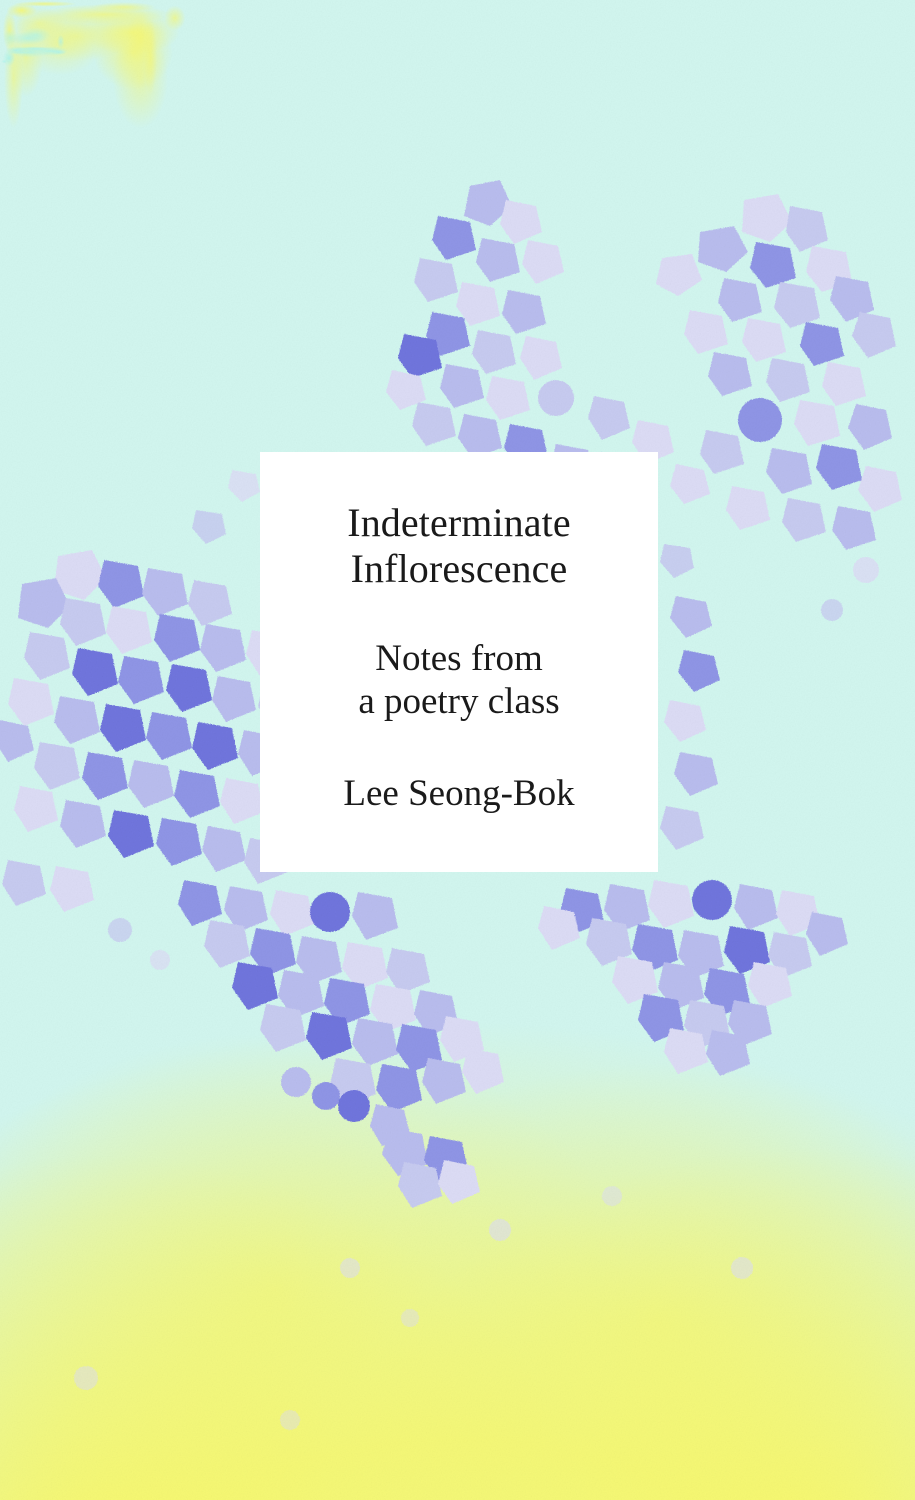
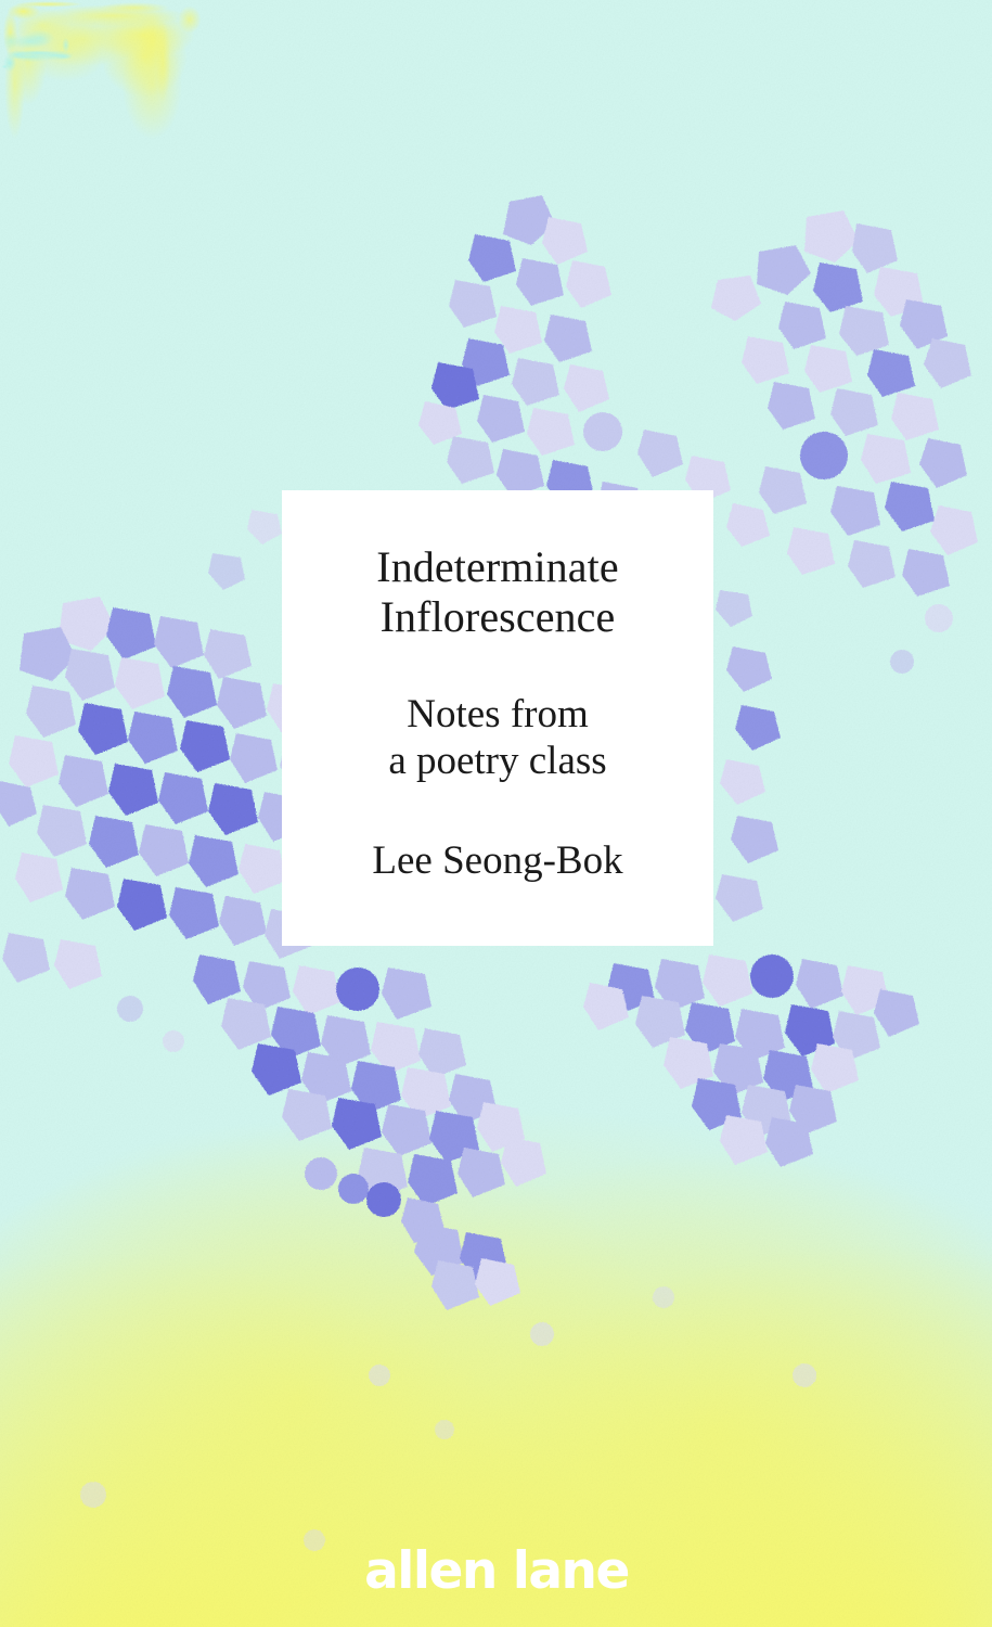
  Indeterminate
  Inflorescence
  Notes from
  a poetry class
  Lee Seong-Bok
+ allen lane
